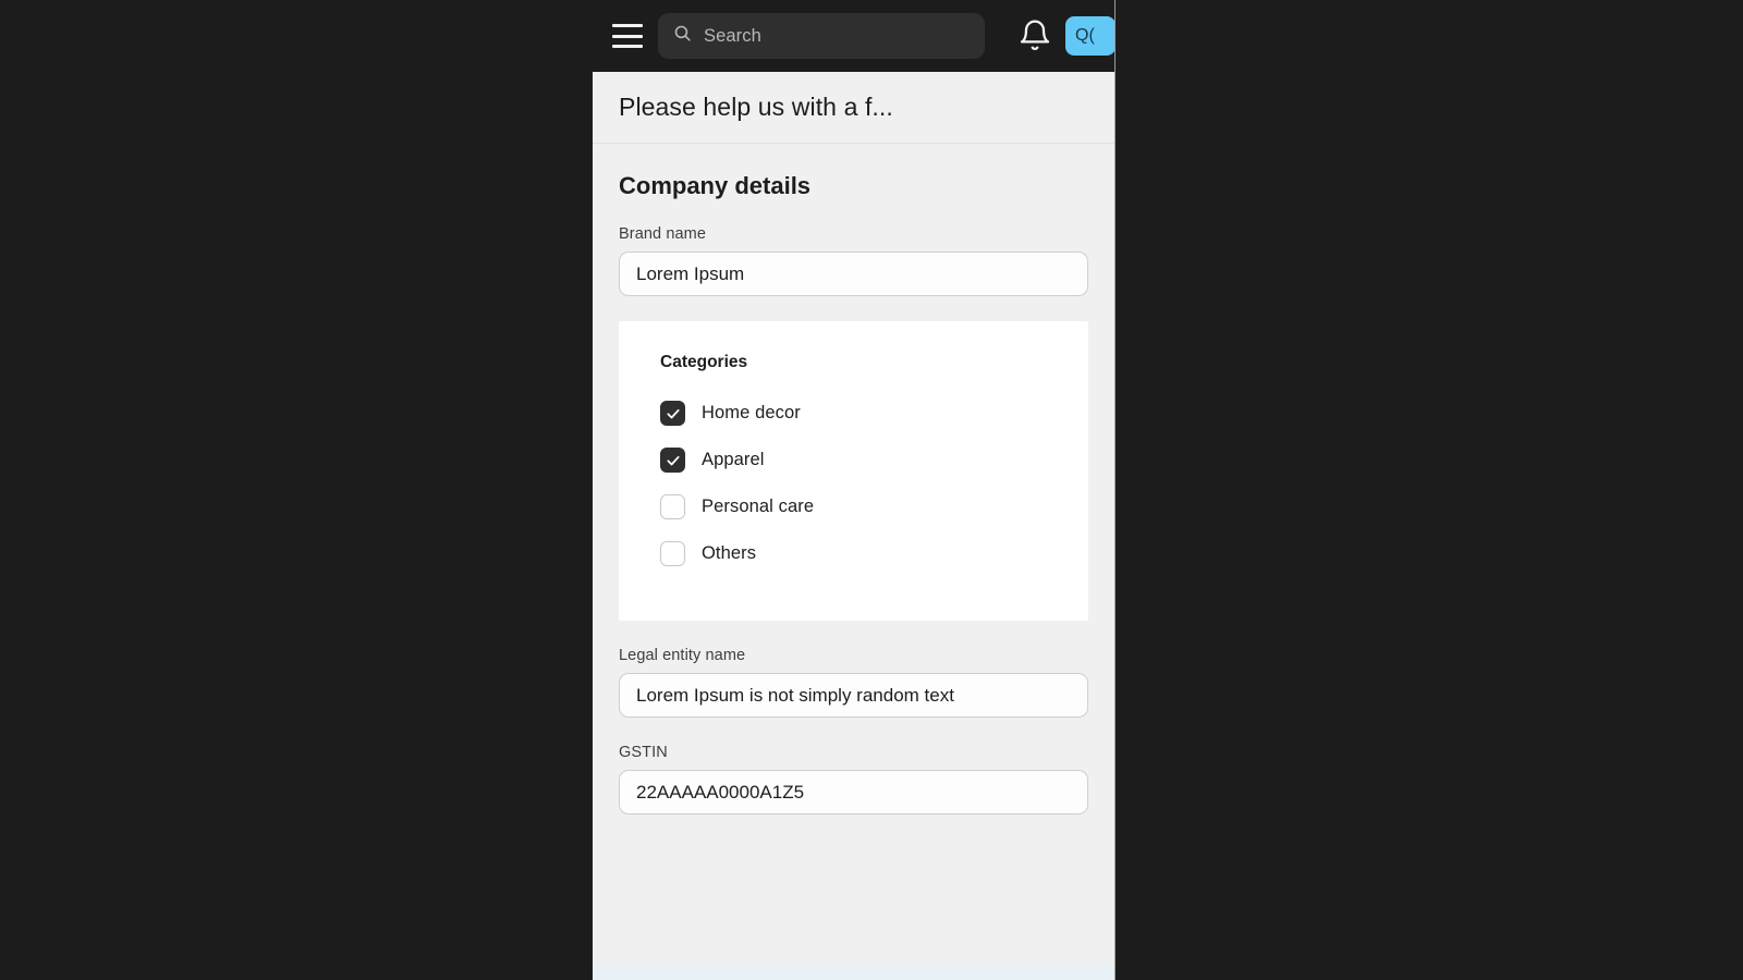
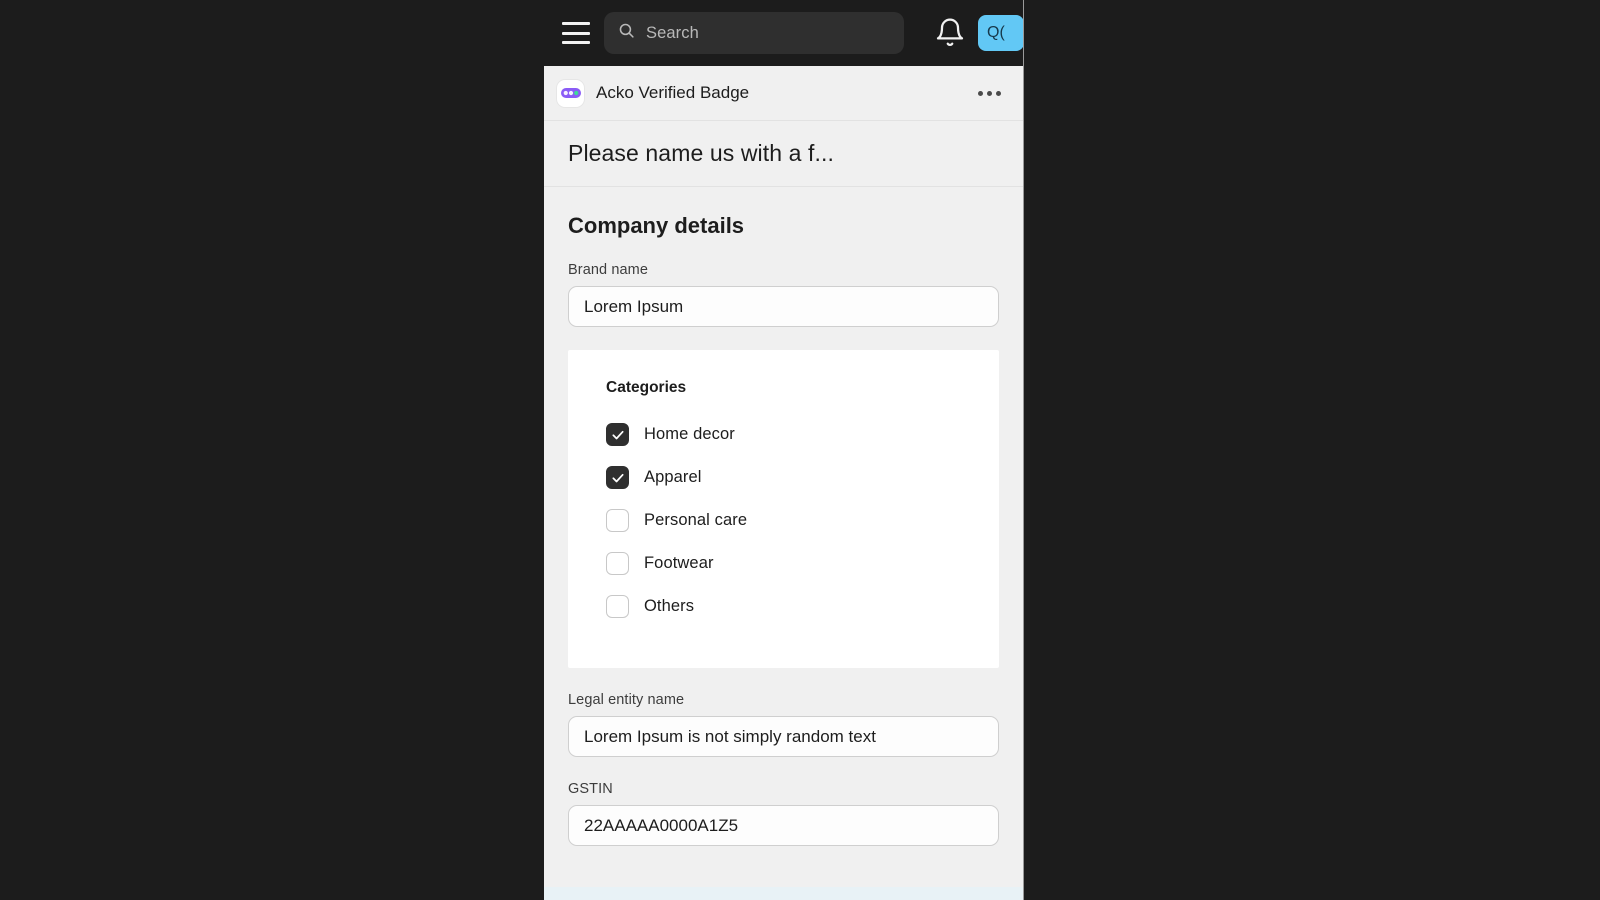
  Search
  Q(
+ Acko Verified Badge
- Please help us with a f...
+ Please name us with a f...
  Company details
  Brand name
  Lorem Ipsum
  Categories
  Home decor
  Apparel
  Personal care
+ Footwear
  Others
  Legal entity name
  Lorem Ipsum is not simply random text
  GSTIN
  22AAAAA0000A1Z5
